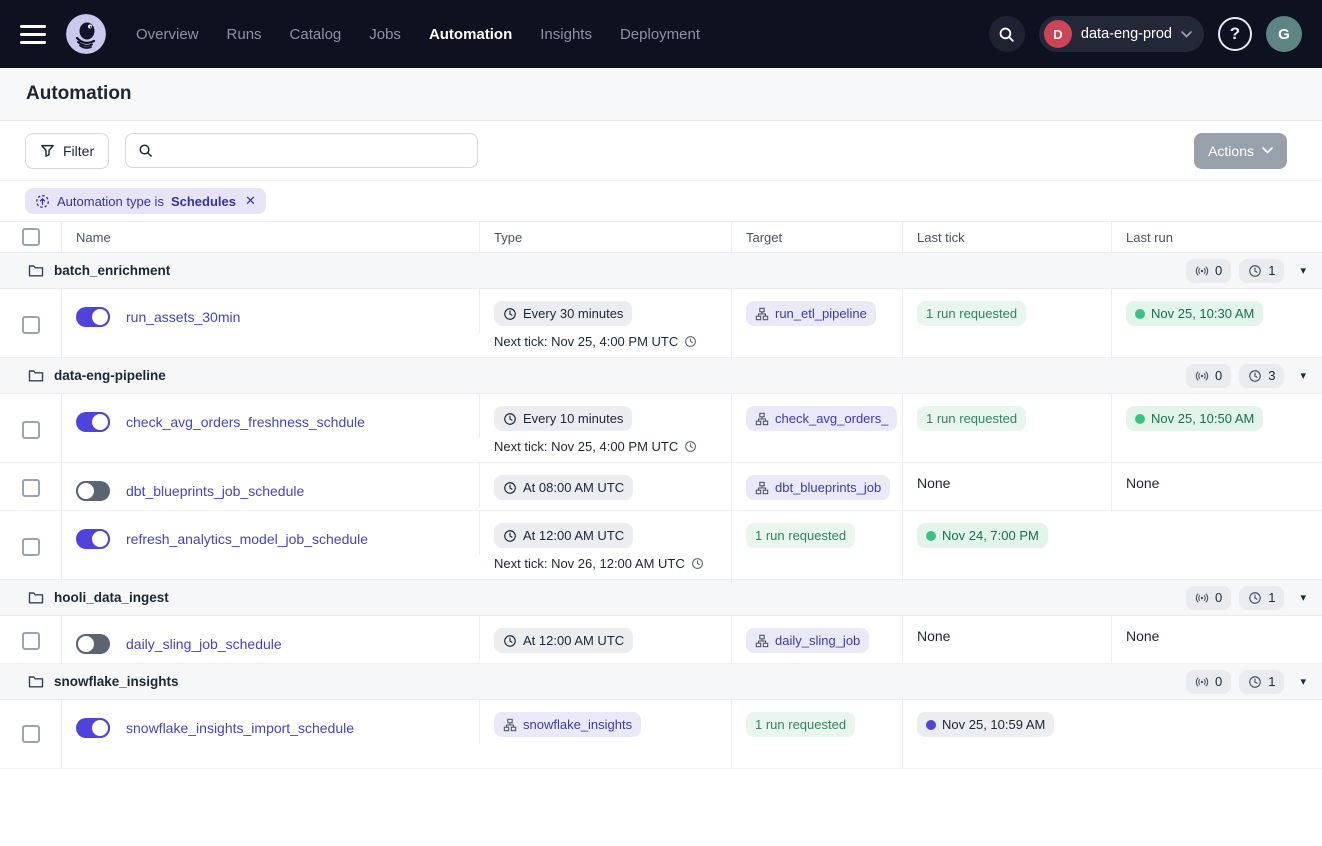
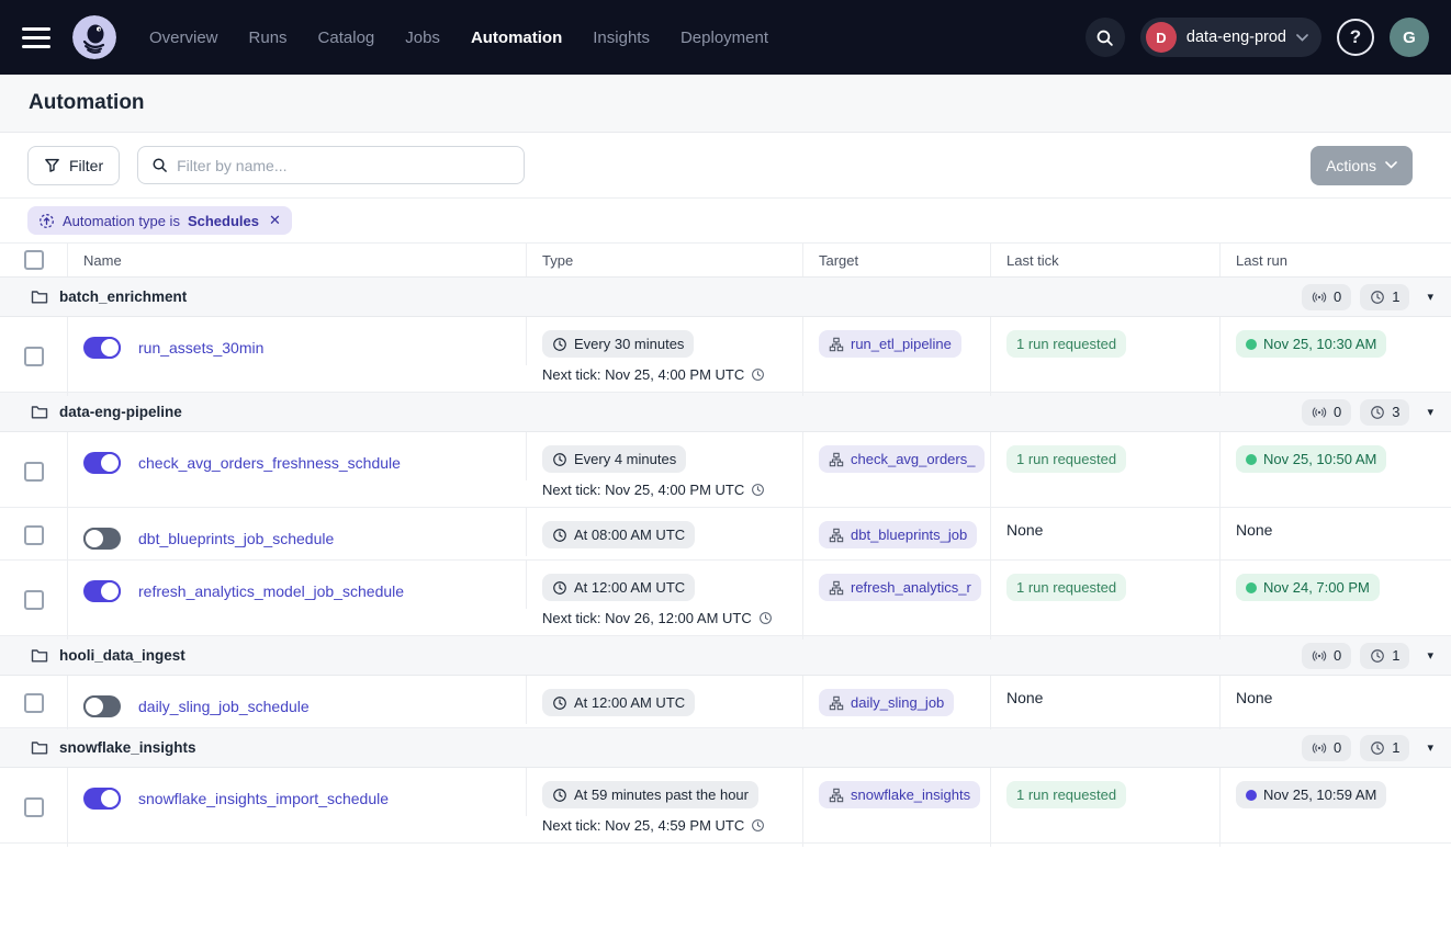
  Overview
  Runs
  Catalog
  Jobs
  Automation
  Insights
  Deployment
  D
  data-eng-prod
  ?
  G
  Automation
  Filter
+ Filter by name...
  Actions
  Automation type is
  Schedules
  ✕
  Name
  Type
  Target
  Last tick
  Last run
  batch_enrichment
  0
  1
  ▾
  run_assets_30min
  Every 30 minutes
  Next tick: Nov 25, 4:00 PM UTC
  run_etl_pipeline
  1 run requested
  Nov 25, 10:30 AM
  data-eng-pipeline
  0
  3
  ▾
  check_avg_orders_freshness_schdule
- Every 10 minutes
+ Every 4 minutes
  Next tick: Nov 25, 4:00 PM UTC
  check_avg_orders_
  1 run requested
  Nov 25, 10:50 AM
  dbt_blueprints_job_schedule
  At 08:00 AM UTC
  dbt_blueprints_job
  None
  None
  refresh_analytics_model_job_schedule
  At 12:00 AM UTC
  Next tick: Nov 26, 12:00 AM UTC
+ refresh_analytics_r
  1 run requested
  Nov 24, 7:00 PM
  hooli_data_ingest
  0
  1
  ▾
  daily_sling_job_schedule
  At 12:00 AM UTC
  daily_sling_job
  None
  None
  snowflake_insights
  0
  1
  ▾
  snowflake_insights_import_schedule
+ At 59 minutes past the hour
+ Next tick: Nov 25, 4:59 PM UTC
  snowflake_insights
  1 run requested
  Nov 25, 10:59 AM
